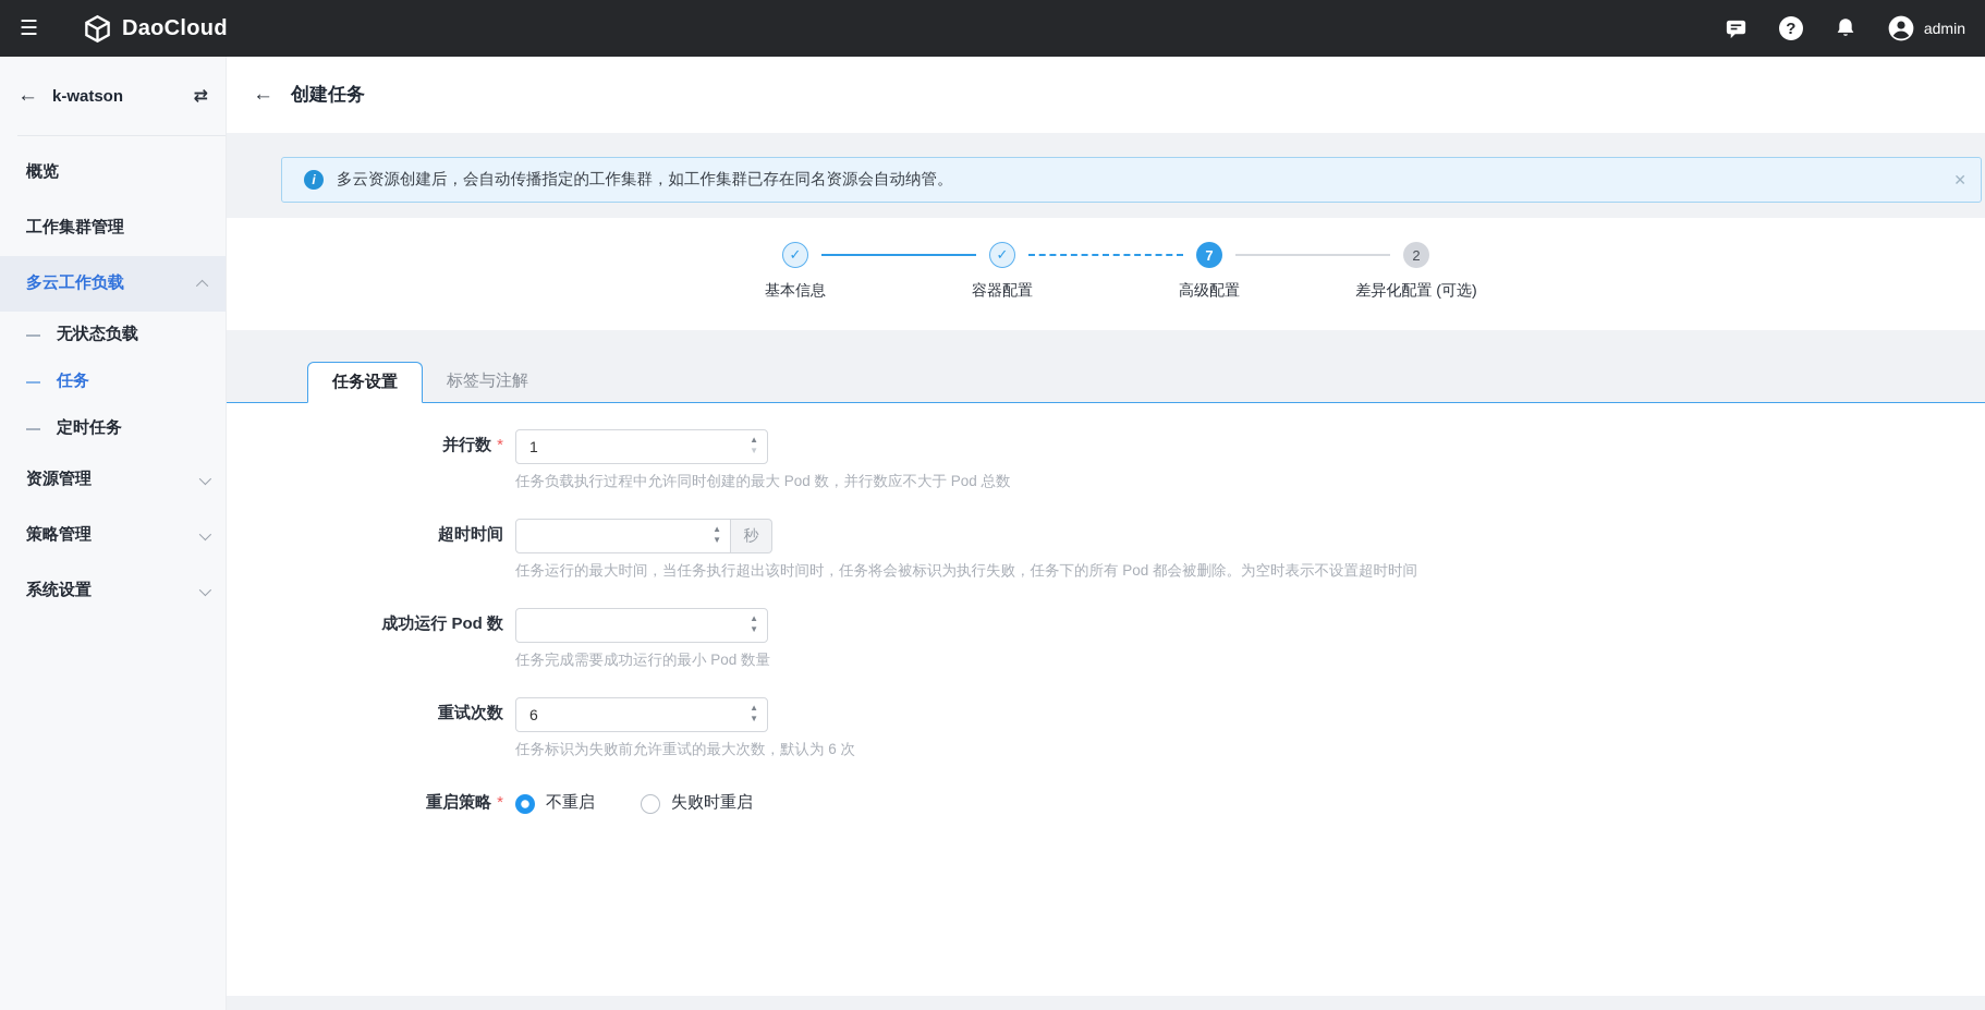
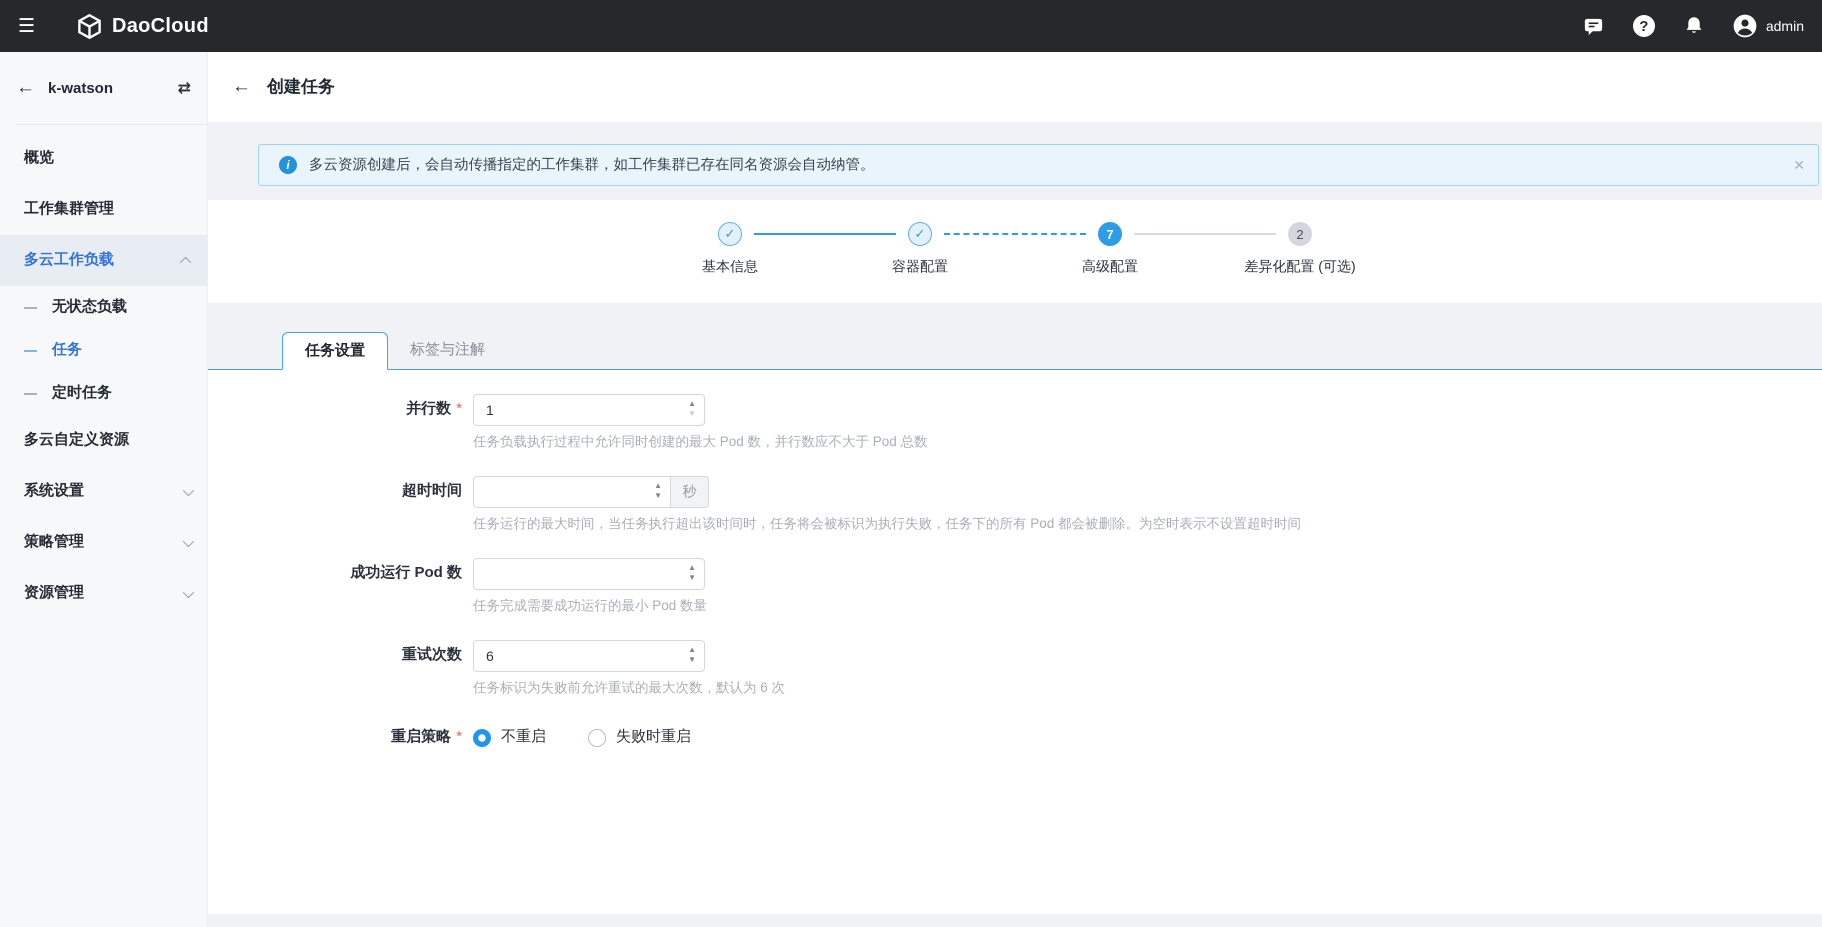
  ☰
  DaoCloud
  ?
  admin
  ←
  k-watson
  ⇄
  概览
  工作集群管理
  多云工作负载
  无状态负载
  任务
  定时任务
+ 多云自定义资源
- 资源管理
+ 系统设置
  策略管理
- 系统设置
+ 资源管理
  ←
  创建任务
  i
  多云资源创建后，会自动传播指定的工作集群，如工作集群已存在同名资源会自动纳管。
  ✕
  ✓
  基本信息
  ✓
  容器配置
  7
  高级配置
  2
  差异化配置 (可选)
  任务设置
  标签与注解
  并行数 *
  1
  ▲
  ▼
  任务负载执行过程中允许同时创建的最大 Pod 数，并行数应不大于 Pod 总数
  超时时间
  ▲
  ▼
  秒
  任务运行的最大时间，当任务执行超出该时间时，任务将会被标识为执行失败，任务下的所有 Pod 都会被删除。为空时表示不设置超时时间
  成功运行 Pod 数
  ▲
  ▼
  任务完成需要成功运行的最小 Pod 数量
  重试次数
  6
  ▲
  ▼
  任务标识为失败前允许重试的最大次数，默认为 6 次
  重启策略 *
  不重启
  失败时重启
